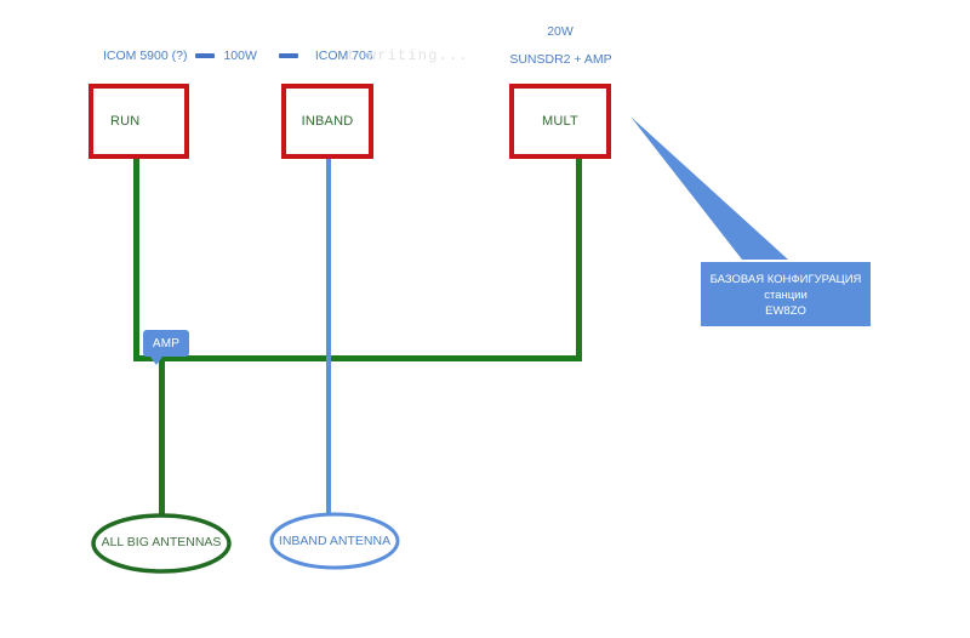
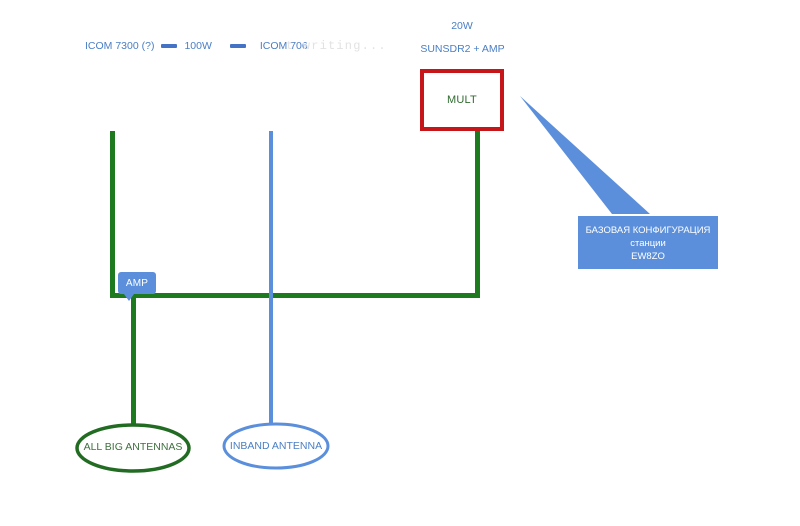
- ICOM 5900 (?)
+ ICOM 7300 (?)
  100W
  ICOM 706
  t writing...
  20W
  SUNSDR2 + AMP
- RUN
- INBAND
  MULT
  AMP
  БАЗОВАЯ КОНФИГУРАЦИЯ
  станции
  EW8ZO
  ALL BIG ANTENNAS
  INBAND ANTENNA
